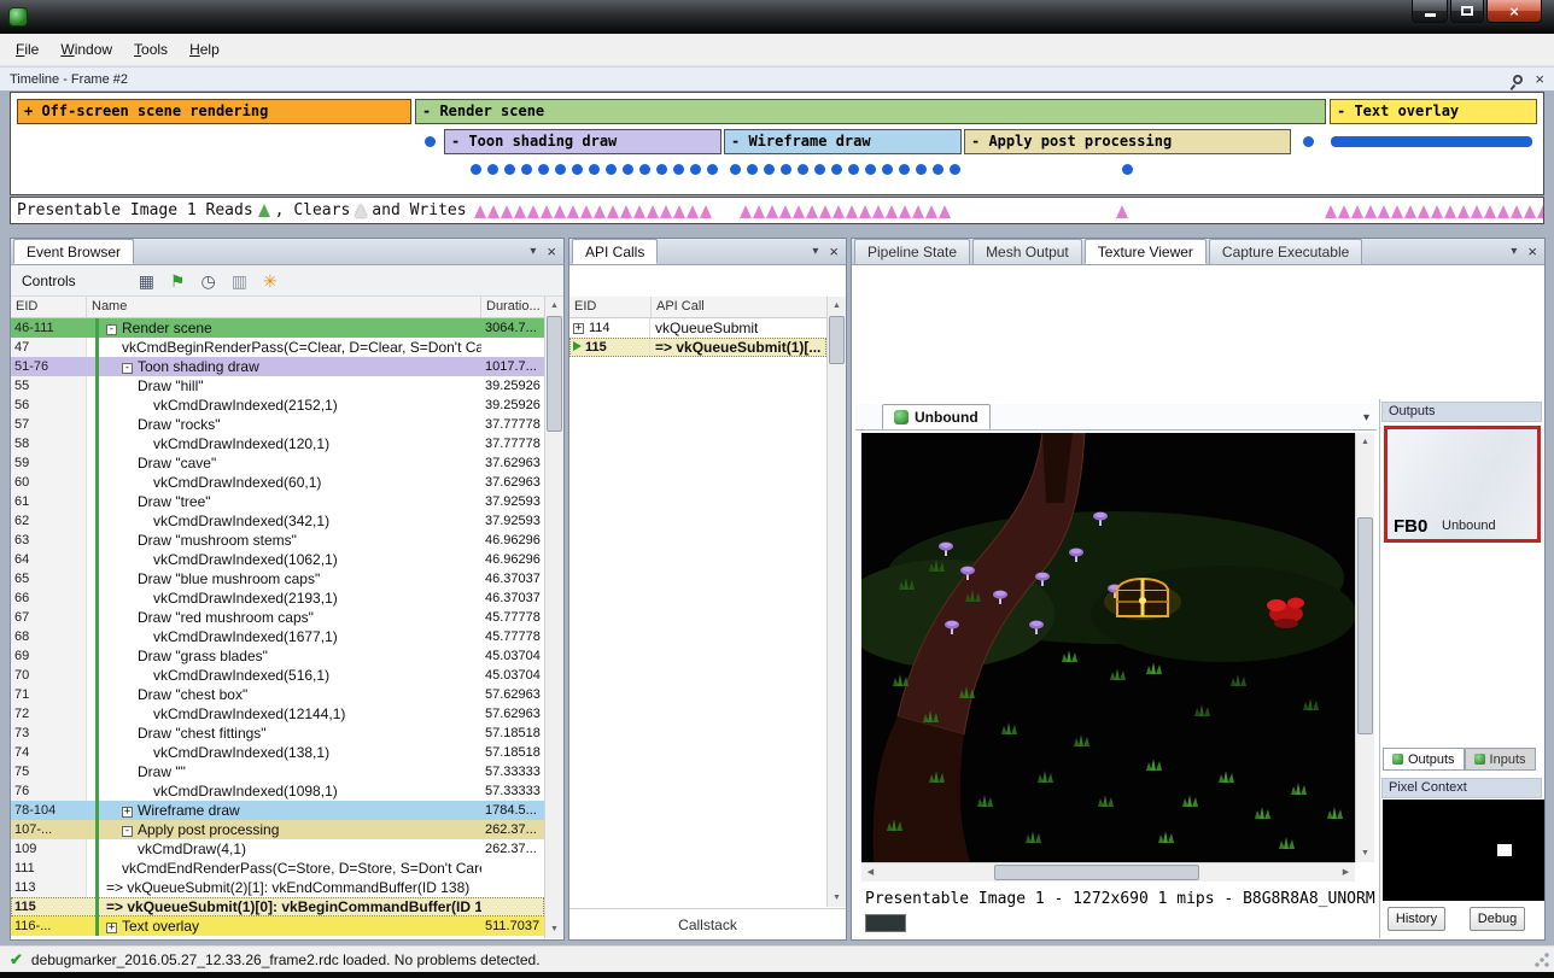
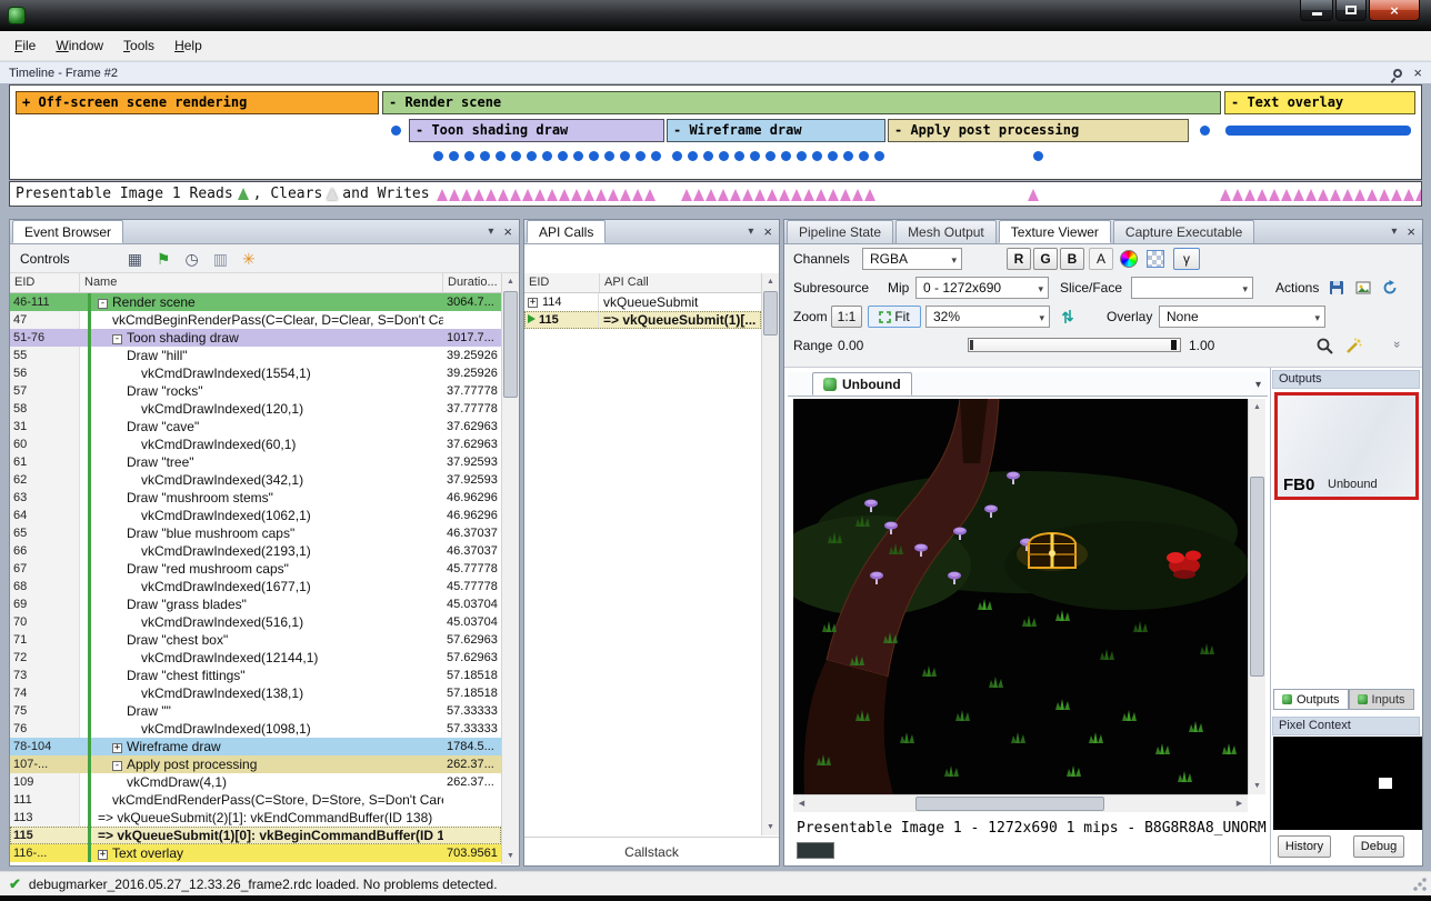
  ×
  File
  Window
  Tools
  Help
  Timeline - Frame #2
  ×
  + Off-screen scene rendering
  - Render scene
  - Text overlay
  - Toon shading draw
  - Wireframe draw
  - Apply post processing
  Presentable Image 1 Reads
  , Clears
  and Writes
  Event Browser
  ▾
  ×
  Controls
  ▦
  ⚑
  ◷
  ▥
  ✳
  EID
  Name
  Duratio...
  46-111
  - Render scene
  3064.7...
  47
  vkCmdBeginRenderPass(C=Clear, D=Clear, S=Don't Ca
  51-76
  - Toon shading draw
  1017.7...
  55
  Draw "hill"
  39.25926
  56
- vkCmdDrawIndexed(2152,1)
+ vkCmdDrawIndexed(1554,1)
  39.25926
  57
  Draw "rocks"
  37.77778
  58
  vkCmdDrawIndexed(120,1)
  37.77778
- 59
+ 31
  Draw "cave"
  37.62963
  60
  vkCmdDrawIndexed(60,1)
  37.62963
  61
  Draw "tree"
  37.92593
  62
  vkCmdDrawIndexed(342,1)
  37.92593
  63
  Draw "mushroom stems"
  46.96296
  64
  vkCmdDrawIndexed(1062,1)
  46.96296
  65
  Draw "blue mushroom caps"
  46.37037
  66
  vkCmdDrawIndexed(2193,1)
  46.37037
  67
  Draw "red mushroom caps"
  45.77778
  68
  vkCmdDrawIndexed(1677,1)
  45.77778
  69
  Draw "grass blades"
  45.03704
  70
  vkCmdDrawIndexed(516,1)
  45.03704
  71
  Draw "chest box"
  57.62963
  72
  vkCmdDrawIndexed(12144,1)
  57.62963
  73
  Draw "chest fittings"
  57.18518
  74
  vkCmdDrawIndexed(138,1)
  57.18518
  75
  Draw ""
  57.33333
  76
  vkCmdDrawIndexed(1098,1)
  57.33333
  78-104
  + Wireframe draw
  1784.5...
  107-...
  - Apply post processing
  262.37...
  109
  vkCmdDraw(4,1)
  262.37...
  111
  vkCmdEndRenderPass(C=Store, D=Store, S=Don't Car
  113
  => vkQueueSubmit(2)[1]: vkEndCommandBuffer(ID 138)
  115
  => vkQueueSubmit(1)[0]: vkBeginCommandBuffer(ID 1
  116-...
  + Text overlay
- 511.7037
+ 703.9561
  API Calls
  ▾
  ×
  EID
  API Call
  + 114
  vkQueueSubmit
  115
  => vkQueueSubmit(1)[...
  Callstack
  Pipeline State
  Mesh Output
  Texture Viewer
  Capture Executable
  ▾
  ×
+ Channels
+ RGBA
+ R
+ G
+ B
+ A
+ γ
+ Subresource
+ Mip
+ 0 - 1272x690
+ Slice/Face
+ Actions
+ Zoom
+ 1:1
+ Fit
+ 32%
+ Overlay
+ None
+ Range
+ 0.00
+ 1.00
  Unbound
  ▾
  Presentable Image 1 - 1272x690 1 mips - B8G8R8A8_UNORM
  Outputs
  FB0
  Unbound
  Outputs
  Inputs
  Pixel Context
  History
  Debug
  debugmarker_2016.05.27_12.33.26_frame2.rdc loaded. No problems detected.
